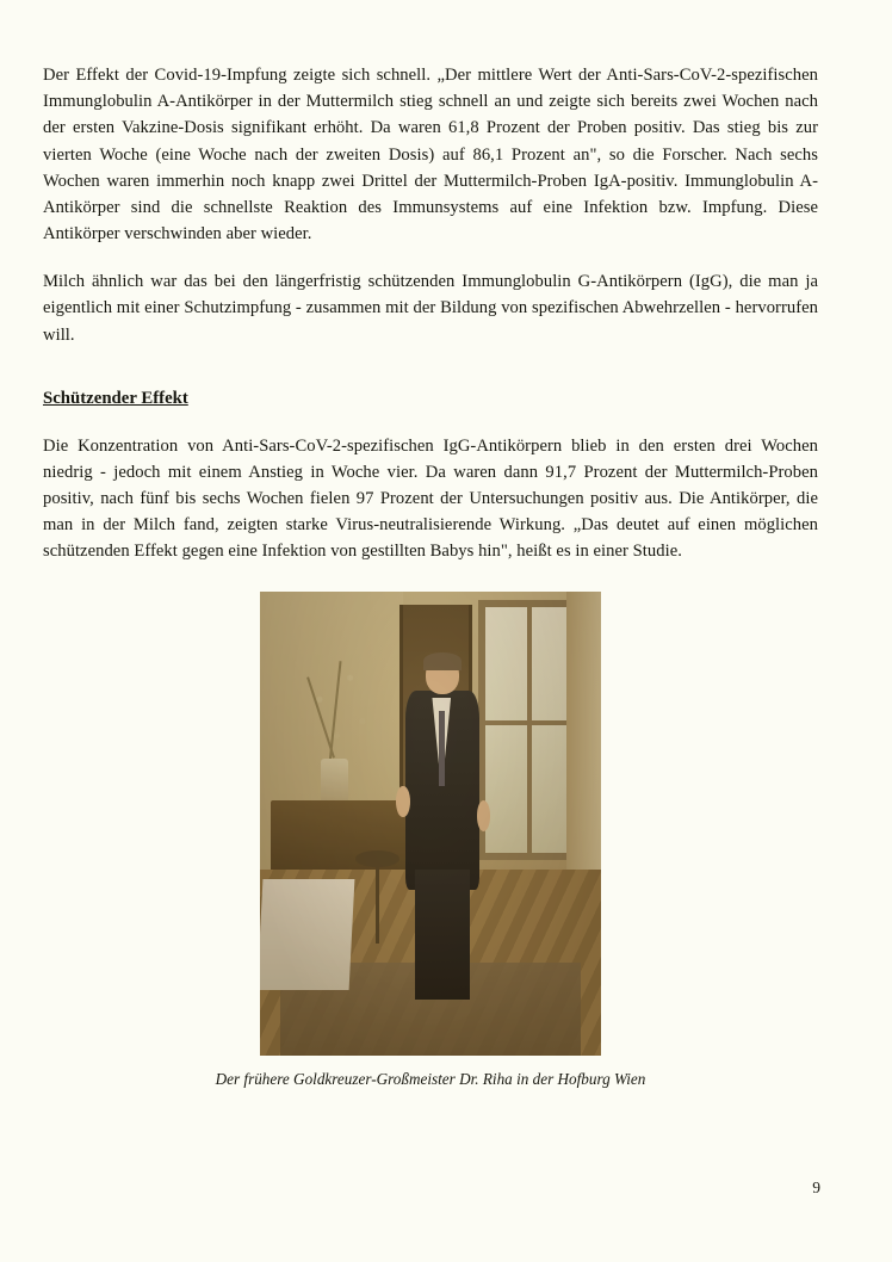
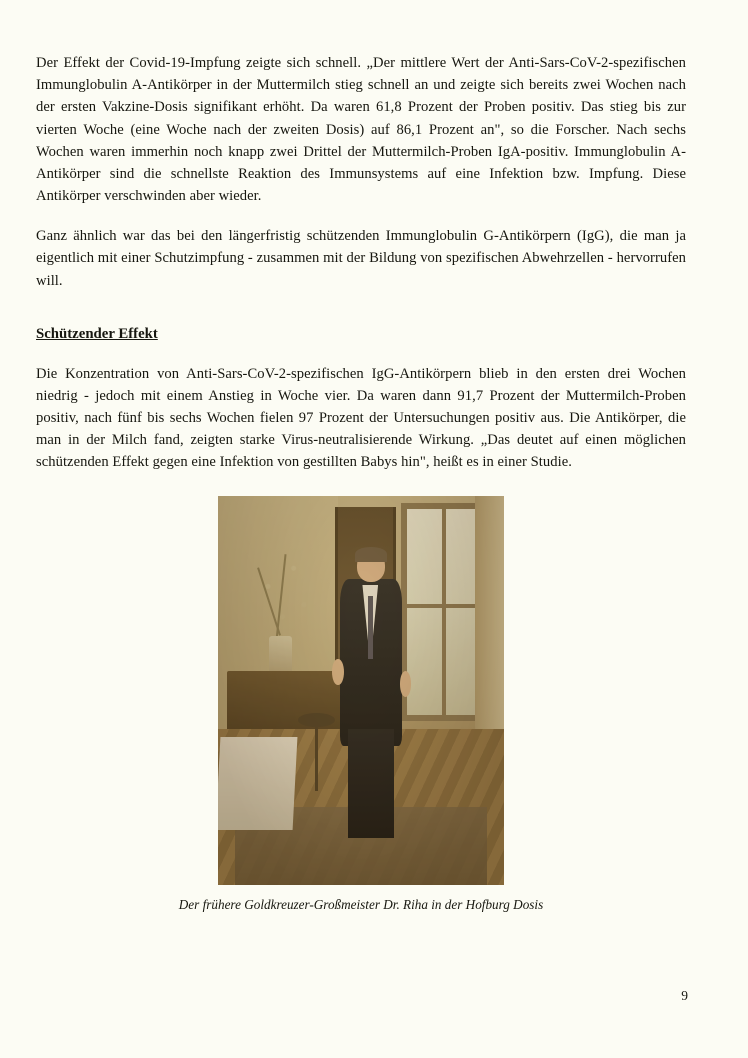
  Der Effekt der Covid-19-Impfung zeigte sich schnell. „Der mittlere Wert der Anti-Sars-CoV-2-spezifischen Immunglobulin A-Antikörper in der Muttermilch stieg schnell an und zeigte sich bereits zwei Wochen nach der ersten Vakzine-Dosis signifikant erhöht. Da waren 61,8 Prozent der Proben positiv. Das stieg bis zur vierten Woche (eine Woche nach der zweiten Dosis) auf 86,1 Prozent an", so die Forscher. Nach sechs Wochen waren immerhin noch knapp zwei Drittel der Muttermilch-Proben IgA-positiv. Immunglobulin A-Antikörper sind die schnellste Reaktion des Immunsystems auf eine Infektion bzw. Impfung. Diese Antikörper verschwinden aber wieder.
- Milch ähnlich war das bei den längerfristig schützenden Immunglobulin G-Antikörpern (IgG), die man ja eigentlich mit einer Schutzimpfung - zusammen mit der Bildung von spezifischen Abwehrzellen - hervorrufen will.
+ Ganz ähnlich war das bei den längerfristig schützenden Immunglobulin G-Antikörpern (IgG), die man ja eigentlich mit einer Schutzimpfung - zusammen mit der Bildung von spezifischen Abwehrzellen - hervorrufen will.
  Schützender Effekt
  Die Konzentration von Anti-Sars-CoV-2-spezifischen IgG-Antikörpern blieb in den ersten drei Wochen niedrig - jedoch mit einem Anstieg in Woche vier. Da waren dann 91,7 Prozent der Muttermilch-Proben positiv, nach fünf bis sechs Wochen fielen 97 Prozent der Untersuchungen positiv aus. Die Antikörper, die man in der Milch fand, zeigten starke Virus-neutralisierende Wirkung. „Das deutet auf einen möglichen schützenden Effekt gegen eine Infektion von gestillten Babys hin", heißt es in einer Studie.
- Der frühere Goldkreuzer-Großmeister Dr. Riha in der Hofburg Wien
+ Der frühere Goldkreuzer-Großmeister Dr. Riha in der Hofburg Dosis
  9
